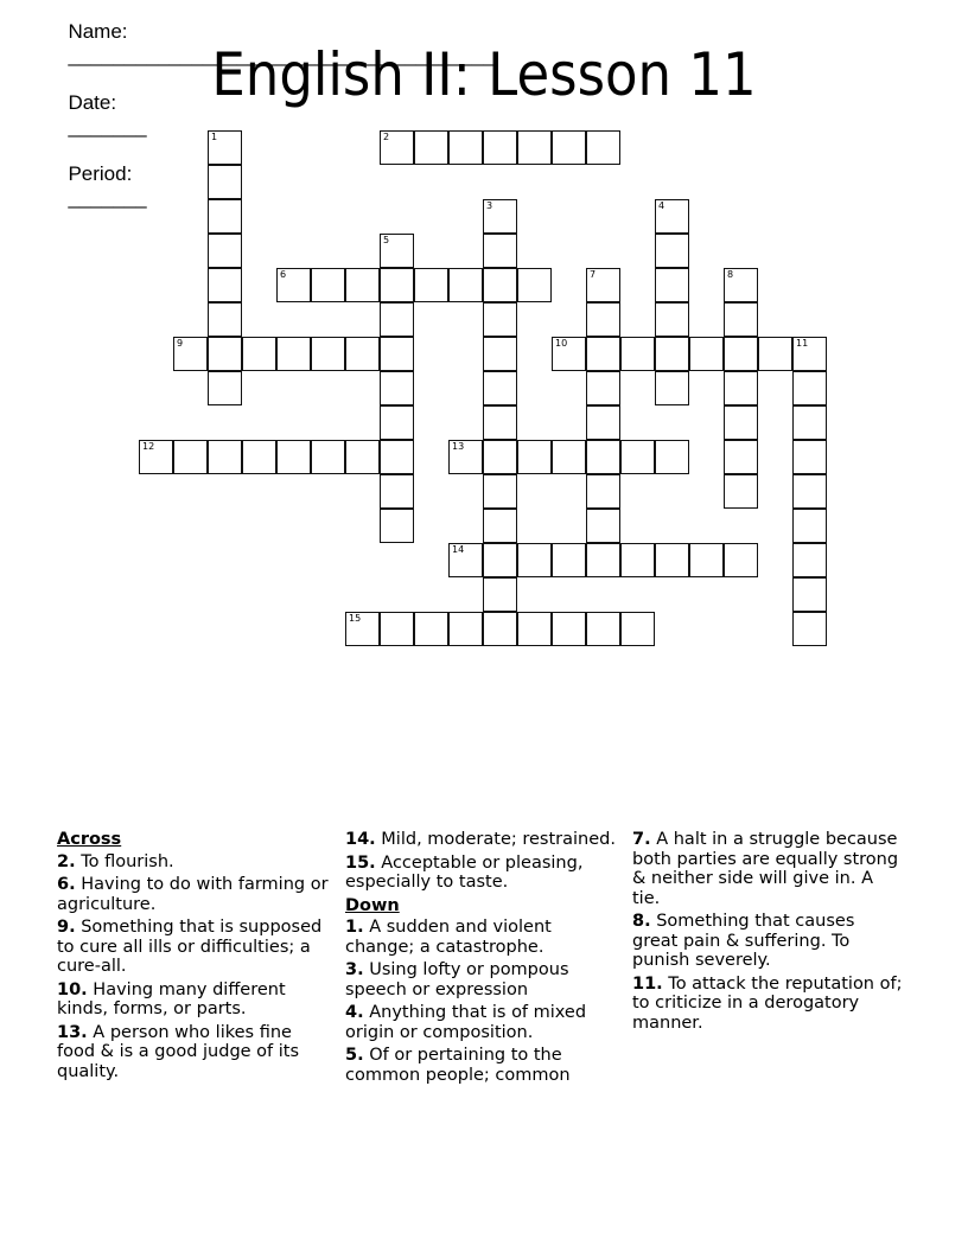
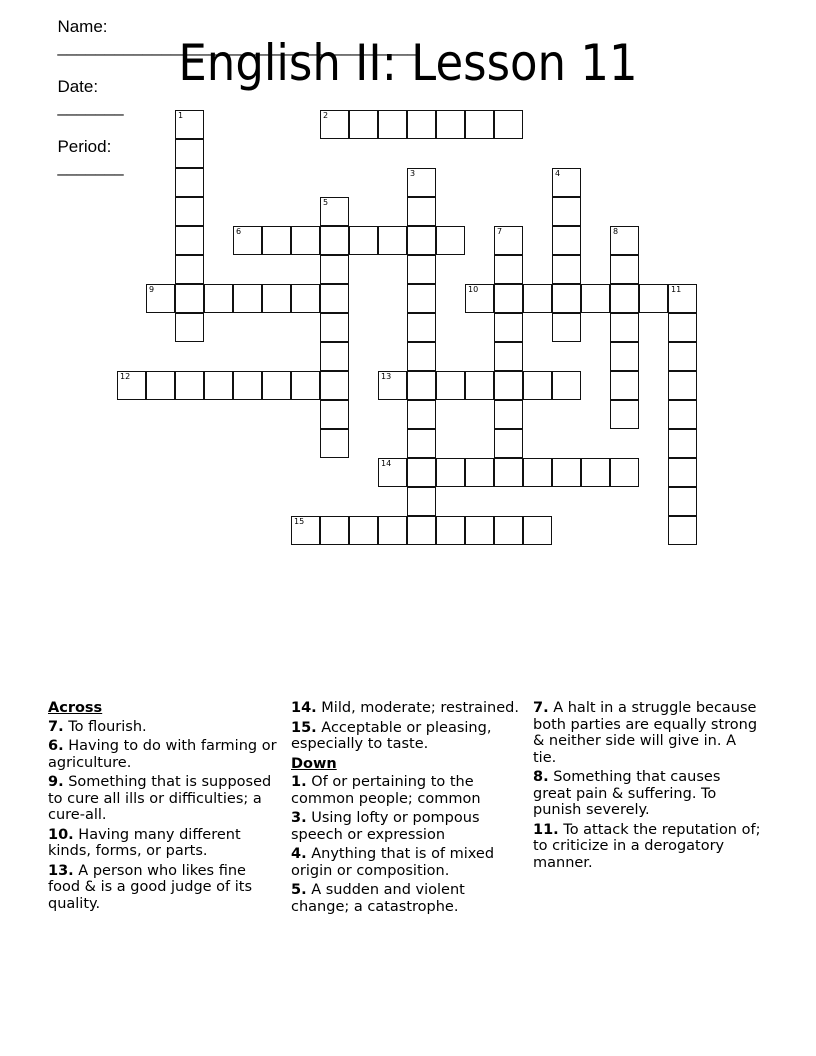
  Name: ______________________________________ Date: _______ Period: _______
  English II: Lesson 11
  1
  2
  3
  4
  5
  6
  7
  8
  9
  10
  11
  12
  13
  14
  15
  Across
- 2. To flourish.
+ 7. To flourish.
  6. Having to do with farming or agriculture.
  9. Something that is supposed to cure all ills or difficulties; a cure-all.
  10. Having many different kinds, forms, or parts.
  13. A person who likes fine food & is a good judge of its quality.
  14. Mild, moderate; restrained.
  15. Acceptable or pleasing, especially to taste.
  Down
- 1. A sudden and violent change; a catastrophe.
+ 1. Of or pertaining to the common people; common
  3. Using lofty or pompous speech or expression
  4. Anything that is of mixed origin or composition.
- 5. Of or pertaining to the common people; common
+ 5. A sudden and violent change; a catastrophe.
  7. A halt in a struggle because both parties are equally strong & neither side will give in. A tie.
  8. Something that causes great pain & suffering. To punish severely.
  11. To attack the reputation of; to criticize in a derogatory manner.
